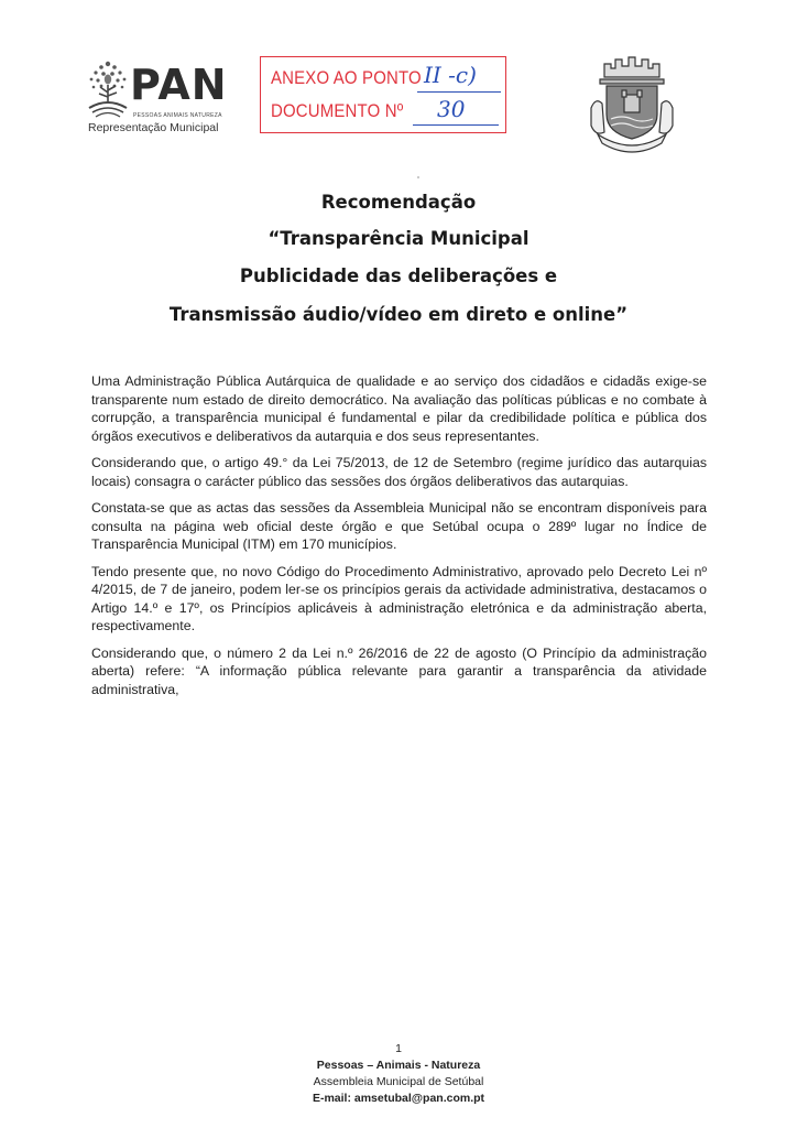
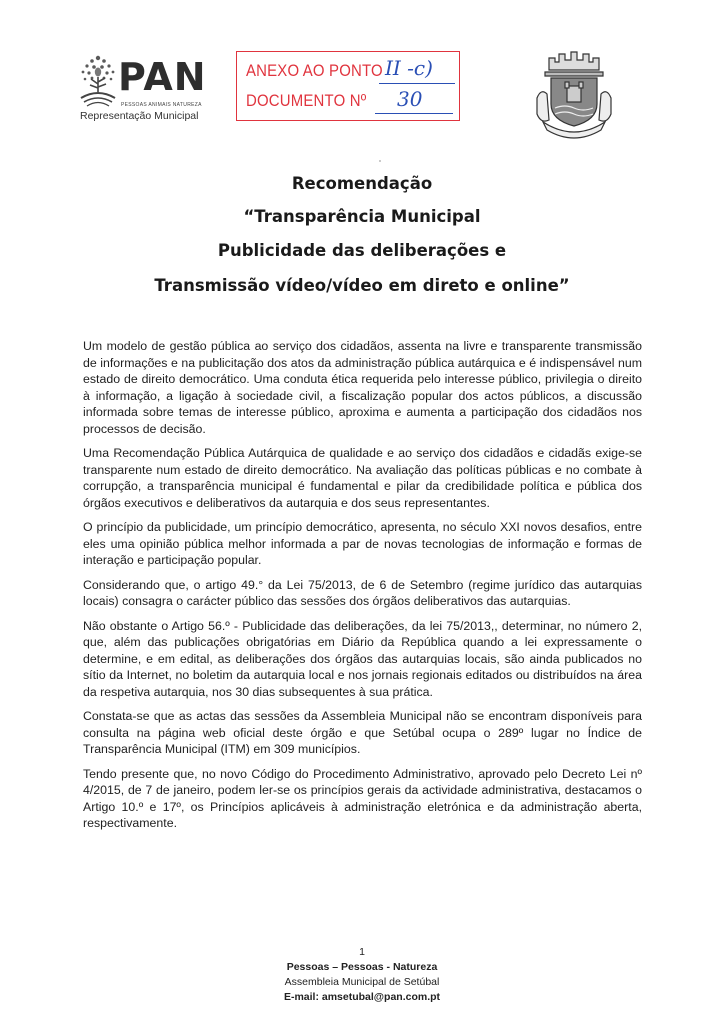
  PAN
  Representação Municipal
  ANEXO AO PONTO
  II -c)
  DOCUMENTO Nº
  30
  Recomendação
  “Transparência Municipal
  Publicidade das deliberações e
- Transmissão áudio/vídeo em direto e online”
+ Transmissão vídeo/vídeo em direto e online”
+ Um modelo de gestão pública ao serviço dos cidadãos, assenta na livre e transparente transmissão de informações e na publicitação dos atos da administração pública autárquica e é indispensável num estado de direito democrático. Uma conduta ética requerida pelo interesse público, privilegia o direito à informação, a ligação à sociedade civil, a fiscalização popular dos actos públicos, a discussão informada sobre temas de interesse público, aproxima e aumenta a participação dos cidadãos nos processos de decisão.
- Uma Administração Pública Autárquica de qualidade e ao serviço dos cidadãos e cidadãs exige-se transparente num estado de direito democrático. Na avaliação das políticas públicas e no combate à corrupção, a transparência municipal é fundamental e pilar da credibilidade política e pública dos órgãos executivos e deliberativos da autarquia e dos seus representantes.
+ Uma Recomendação Pública Autárquica de qualidade e ao serviço dos cidadãos e cidadãs exige-se transparente num estado de direito democrático. Na avaliação das políticas públicas e no combate à corrupção, a transparência municipal é fundamental e pilar da credibilidade política e pública dos órgãos executivos e deliberativos da autarquia e dos seus representantes.
+ O princípio da publicidade, um princípio democrático, apresenta, no século XXI novos desafios, entre eles uma opinião pública melhor informada a par de novas tecnologias de informação e formas de interação e participação popular.
- Considerando que, o artigo 49.° da Lei 75/2013, de 12 de Setembro (regime jurídico das autarquias locais) consagra o carácter público das sessões dos órgãos deliberativos das autarquias.
+ Considerando que, o artigo 49.° da Lei 75/2013, de 6 de Setembro (regime jurídico das autarquias locais) consagra o carácter público das sessões dos órgãos deliberativos das autarquias.
+ Não obstante o Artigo 56.º - Publicidade das deliberações, da lei 75/2013,, determinar, no número 2, que, além das publicações obrigatórias em Diário da República quando a lei expressamente o determine, e em edital, as deliberações dos órgãos das autarquias locais, são ainda publicados no sítio da Internet, no boletim da autarquia local e nos jornais regionais editados ou distribuídos na área da respetiva autarquia, nos 30 dias subsequentes à sua prática.
- Constata-se que as actas das sessões da Assembleia Municipal não se encontram disponíveis para consulta na página web oficial deste órgão e que Setúbal ocupa o 289º lugar no Índice de Transparência Municipal (ITM) em 170 municípios.
+ Constata-se que as actas das sessões da Assembleia Municipal não se encontram disponíveis para consulta na página web oficial deste órgão e que Setúbal ocupa o 289º lugar no Índice de Transparência Municipal (ITM) em 309 municípios.
- Tendo presente que, no novo Código do Procedimento Administrativo, aprovado pelo Decreto Lei nº 4/2015, de 7 de janeiro, podem ler-se os princípios gerais da actividade administrativa, destacamos o Artigo 14.º e 17º, os Princípios aplicáveis à administração eletrónica e da administração aberta, respectivamente.
+ Tendo presente que, no novo Código do Procedimento Administrativo, aprovado pelo Decreto Lei nº 4/2015, de 7 de janeiro, podem ler-se os princípios gerais da actividade administrativa, destacamos o Artigo 10.º e 17º, os Princípios aplicáveis à administração eletrónica e da administração aberta, respectivamente.
- Considerando que, o número 2 da Lei n.º 26/2016 de 22 de agosto (O Princípio da administração aberta) refere: “A informação pública relevante para garantir a transparência da atividade administrativa,
  1
- Pessoas – Animais - Natureza
+ Pessoas – Pessoas - Natureza
  Assembleia Municipal de Setúbal
  E-mail: amsetubal@pan.com.pt
